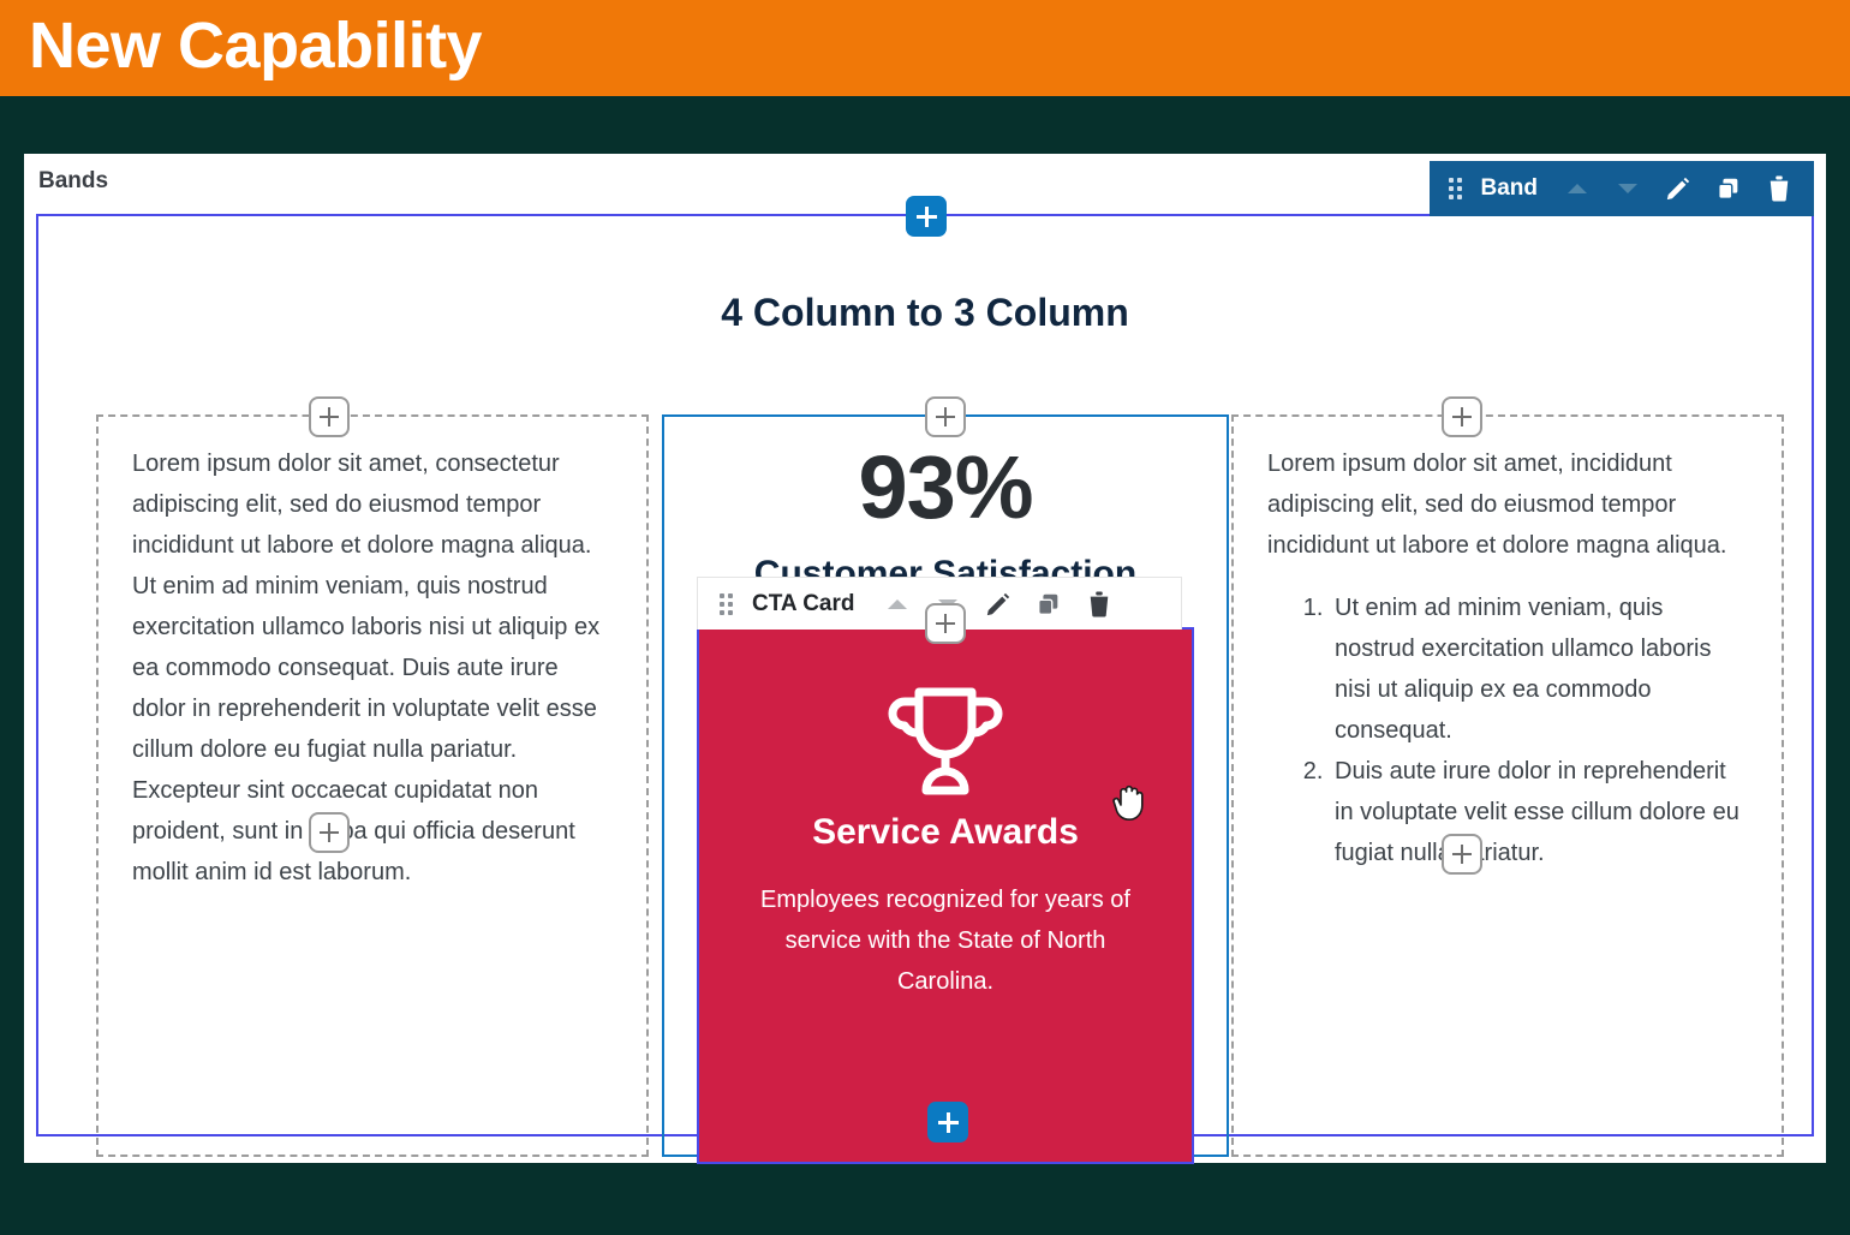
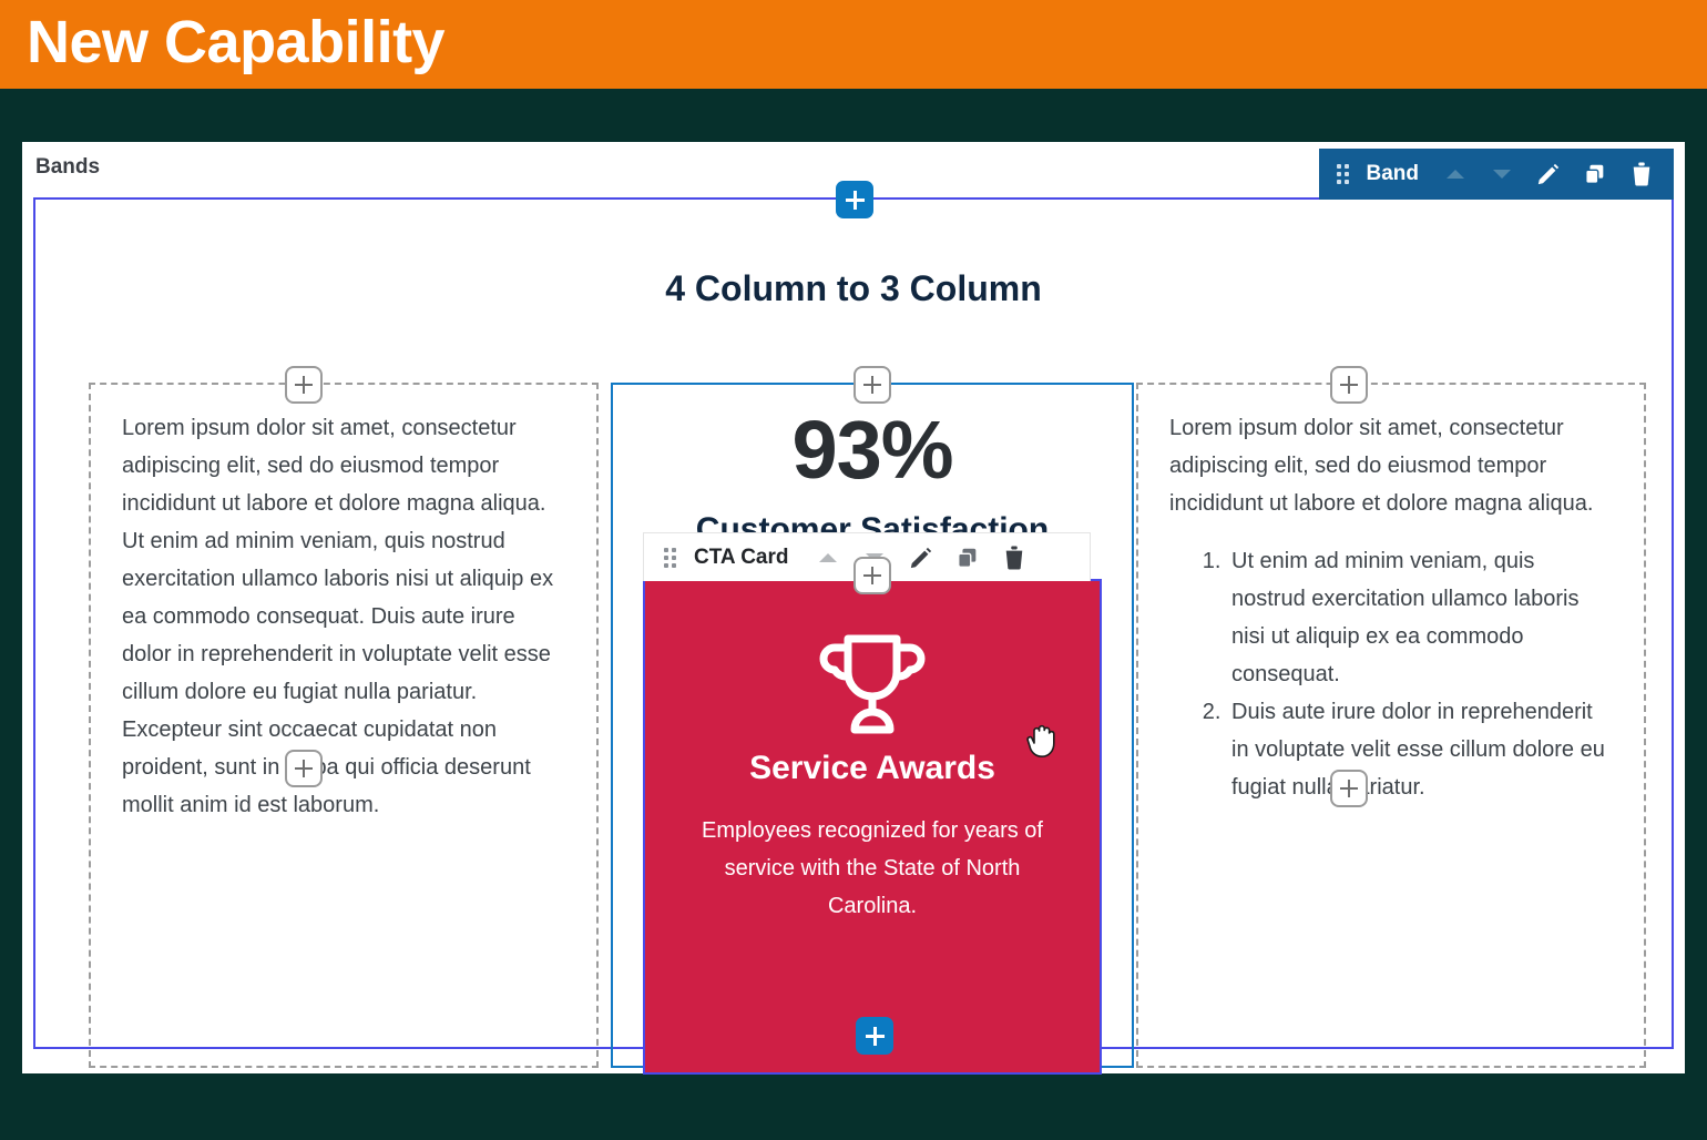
  New Capability
  Bands
  Band
  4 Column to 3 Column
  Lorem ipsum dolor sit amet, consectetur adipiscing elit, sed do eiusmod tempor incididunt ut labore et dolore magna aliqua. Ut enim ad minim veniam, quis nostrud exercitation ullamco laboris nisi ut aliquip ex ea commodo consequat. Duis aute irure dolor in reprehenderit in voluptate velit esse cillum dolore eu fugiat nulla pariatur. Excepteur sint occaecat cupidatat non proident, sunt ina qui officia deserunt mollit anim id est laborum.
  93%
  Customer Satisfaction
- Lorem ipsum dolor sit amet, incididunt adipiscing elit, sed do eiusmod tempor incididunt ut labore et dolore magna aliqua.
+ Lorem ipsum dolor sit amet, consectetur adipiscing elit, sed do eiusmod tempor incididunt ut labore et dolore magna aliqua.
  Ut enim ad minim veniam, quis nostrud exercitation ullamco laboris nisi ut aliquip ex ea commodo consequat.
  Duis aute irure dolor in reprehenderit in voluptate velit esse cillum dolore eu fugiat nullriatur.
  CTA Card
  Service Awards
  Employees recognized for years of service with the State of North Carolina.
